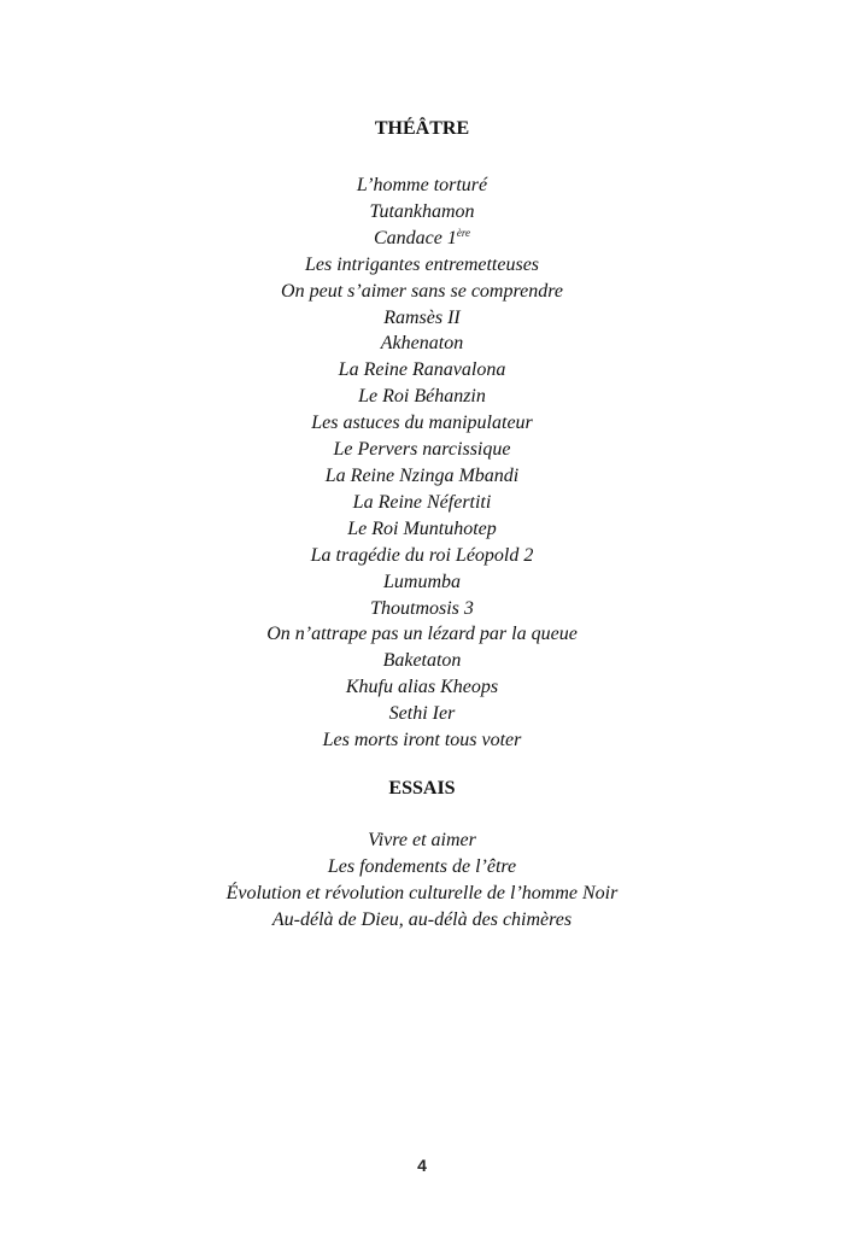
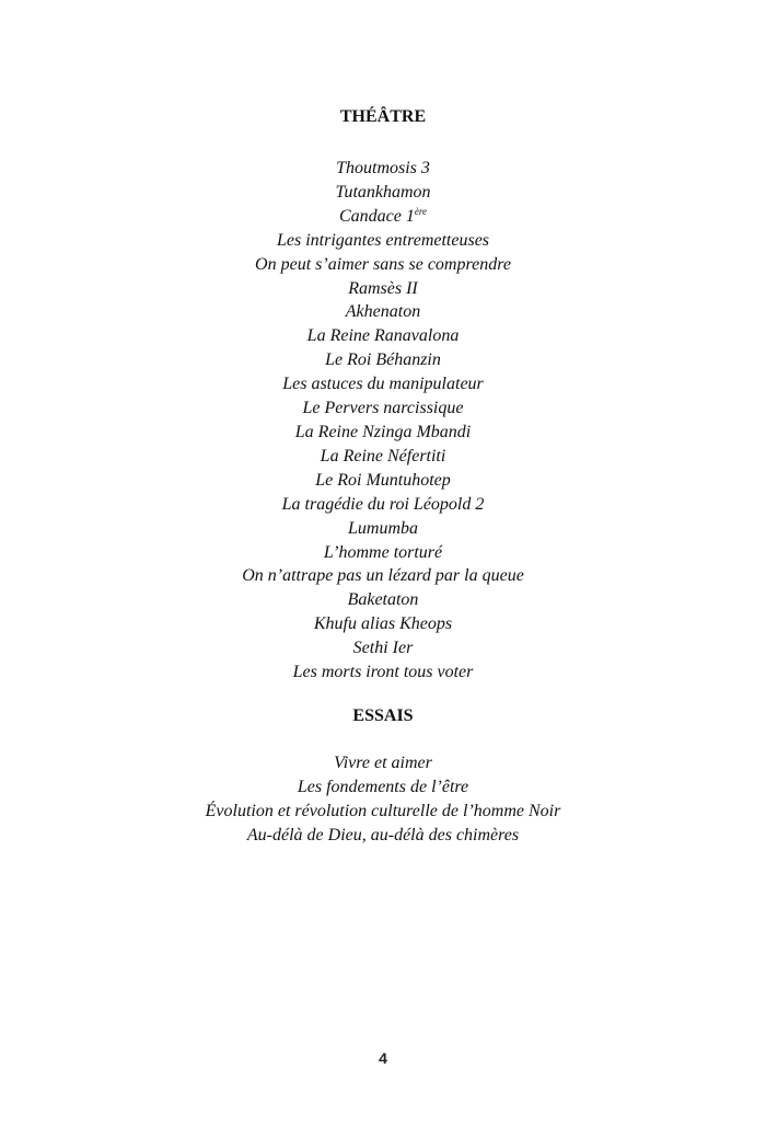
  THÉÂTRE
- L’homme torturé
+ Thoutmosis 3
  Tutankhamon
  Candace 1ère
  Les intrigantes entremetteuses
  On peut s’aimer sans se comprendre
  Ramsès II
  Akhenaton
  La Reine Ranavalona
  Le Roi Béhanzin
  Les astuces du manipulateur
  Le Pervers narcissique
  La Reine Nzinga Mbandi
  La Reine Néfertiti
  Le Roi Muntuhotep
  La tragédie du roi Léopold 2
  Lumumba
- Thoutmosis 3
+ L’homme torturé
  On n’attrape pas un lézard par la queue
  Baketaton
  Khufu alias Kheops
  Sethi Ier
  Les morts iront tous voter
  ESSAIS
  Vivre et aimer
  Les fondements de l’être
  Évolution et révolution culturelle de l’homme Noir
  Au-délà de Dieu, au-délà des chimères
  4
